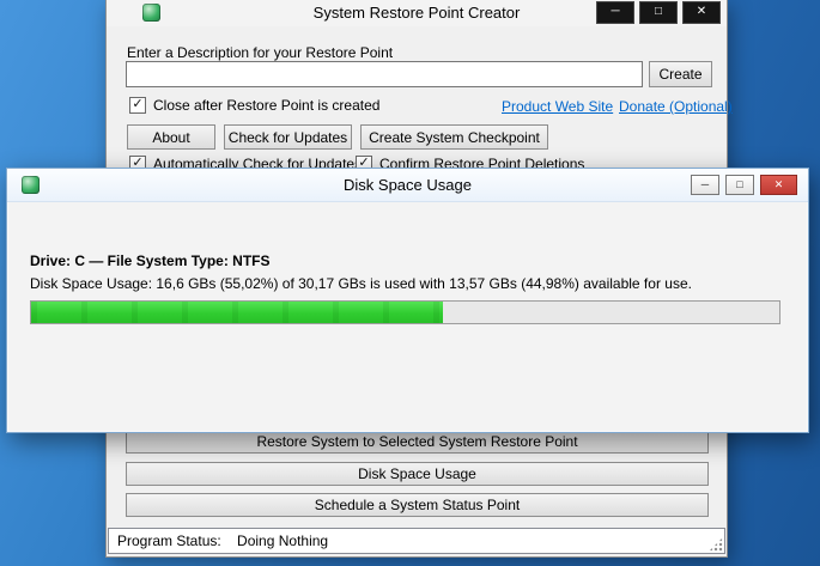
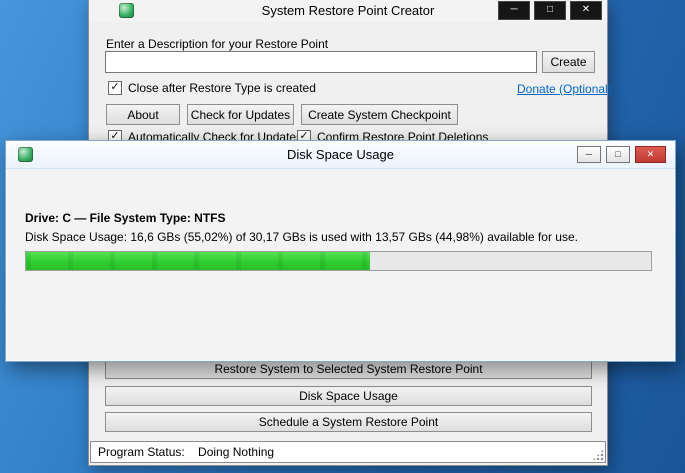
  System Restore Point Creator
  ─
  □
  ✕
  Enter a Description for your Restore Point
  Create
  ✓
- Close after Restore Point is created
+ Close after Restore Type is created
- Product Web Site
  Donate (Optional)
  About
  Check for Updates
  Create System Checkpoint
  ✓
  Automatically Check for Update
  ✓
  Confirm Restore Point Deletions
  Restore System to Selected System Restore Point
  Disk Space Usage
- Schedule a System Status Point
+ Schedule a System Restore Point
  Program Status: Doing Nothing
  Disk Space Usage
  ─
  □
  ✕
  Drive: C — File System Type: NTFS
  Disk Space Usage: 16,6 GBs (55,02%) of 30,17 GBs is used with 13,57 GBs (44,98%) available for use.
